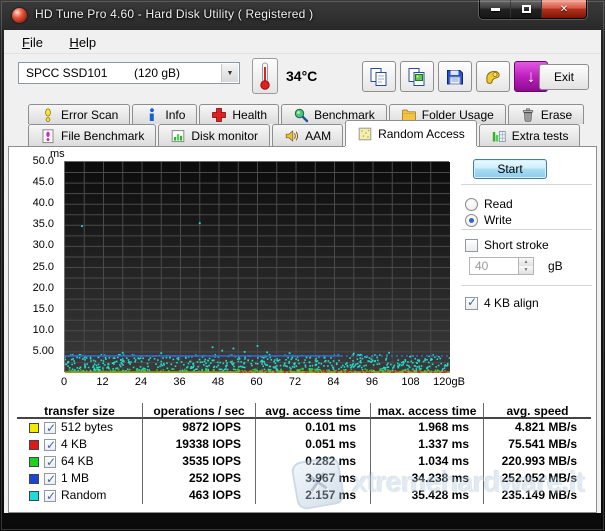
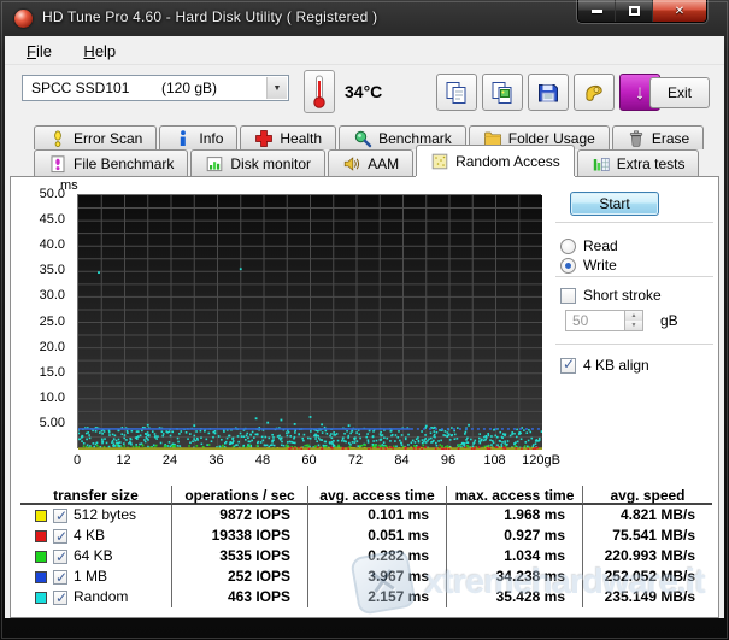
  HD Tune Pro 4.60 - Hard Disk Utility ( Registered )
  ✕
  File Help
  SPCC SSD101
  (120 gB)
  34°C
  ↓
  Exit
  Error Scan
  Info
  Health
  Benchmark
  Folder Usage
  Erase
  File Benchmark
  Disk monitor
  AAM
  Random Access
  Extra tests
  ms
  50.0
  45.0
  40.0
  35.0
  30.0
  25.0
  20.0
  15.0
  10.0
  5.00
  0
  12
  24
  36
  48
  60
  72
  84
  96
  108
  120gB
  Start
  Read
  Write
  Short stroke
- 40
+ 50
  gB
  4 KB align
  transfer size
  operations / sec
  avg. access time
  max. access time
  avg. speed
  512 bytes
  9872 IOPS
  0.101 ms
  1.968 ms
  4.821 MB/s
  4 KB
  19338 IOPS
  0.051 ms
- 1.337 ms
+ 0.927 ms
  75.541 MB/s
  64 KB
  3535 IOPS
  0.282 ms
  1.034 ms
  220.993 MB/s
  1 MB
  252 IOPS
  3.967 ms
  34.238 ms
  252.052 MB/s
  Random
  463 IOPS
  2.157 ms
  35.428 ms
  235.149 MB/s
  xtremehardware.it
